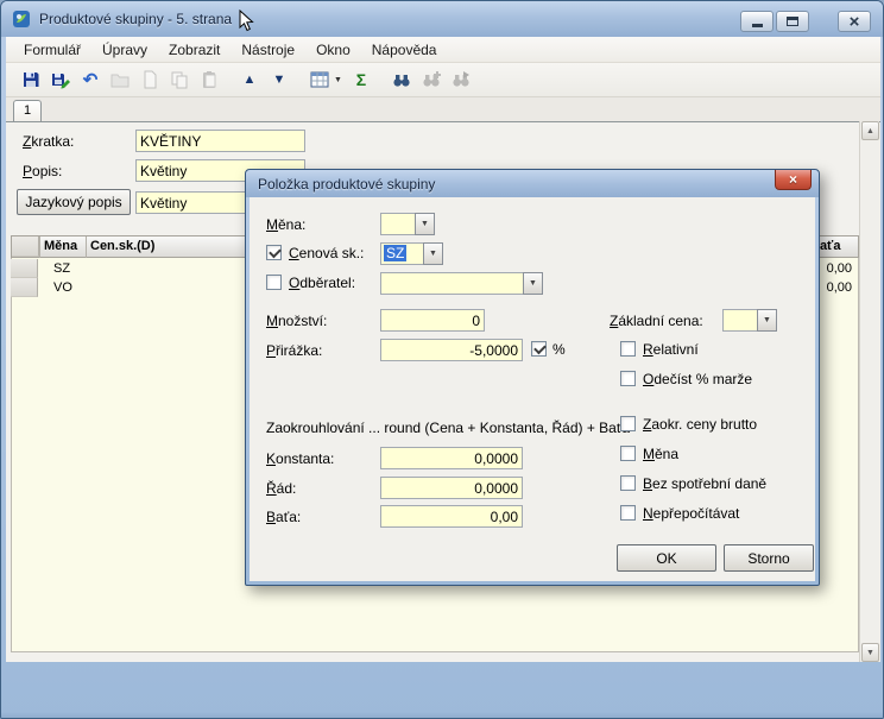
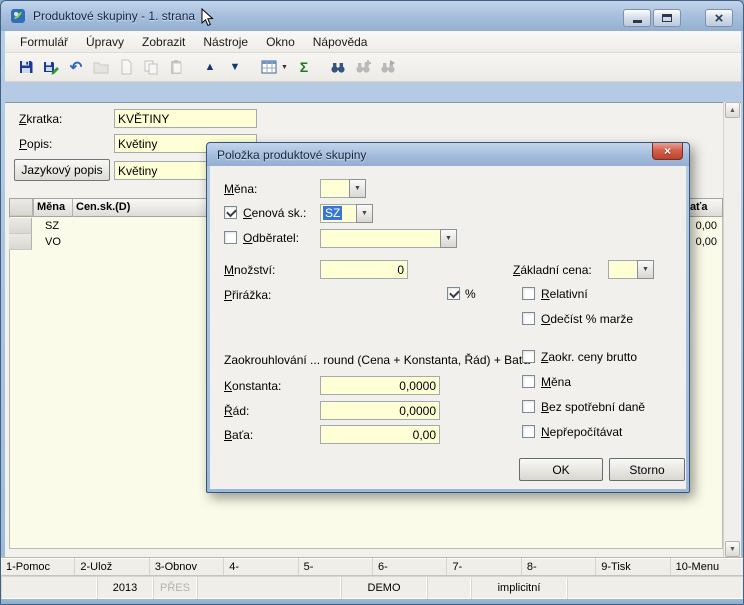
- Produktové skupiny - 5. strana
+ Produktové skupiny - 1. strana
  Formulář
  Úpravy
  Zobrazit
  Nástroje
  Okno
  Nápověda
- 1
  Zkratka:
  KVĚTINY
  Popis:
  Květiny
  Jazykový popis
  Květiny
  Měna
  Cen.sk.(D)
  aťa
  SZ
  0,00
  VO
  0,00
+ 1-Pomoc
+ 2-Ulož
+ 3-Obnov
+ 4-
+ 5-
+ 6-
+ 7-
+ 8-
+ 9-Tisk
+ 10-Menu
+ 2013
+ PŘES
+ DEMO
+ implicitní
  Položka produktové skupiny
  Měna:
  Cenová sk.:
  SZ
  Odběratel:
  Množství:
  0
  Přirážka:
- -5,0000
  %
  Základní cena:
  Relativní
  Odečíst % marže
  Zaokrouhlování ... round (Cena + Konstanta, Řád) + Ba
  Zaokr. ceny brutto
  Konstanta:
  0,0000
  Měna
  Řád:
  0,0000
  Bez spotřební daně
  Baťa:
  0,00
  Nepřepočítávat
  OK
  Storno
